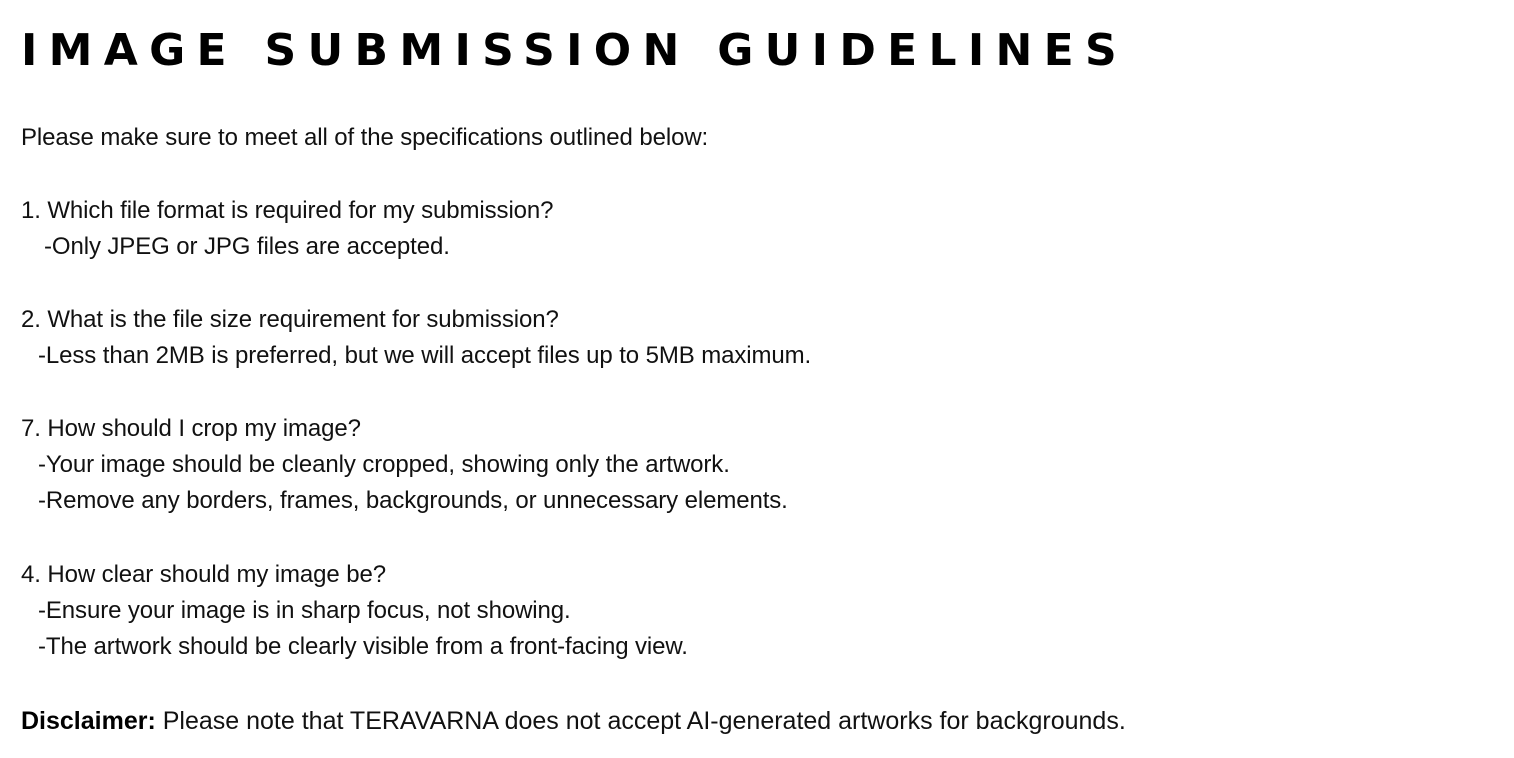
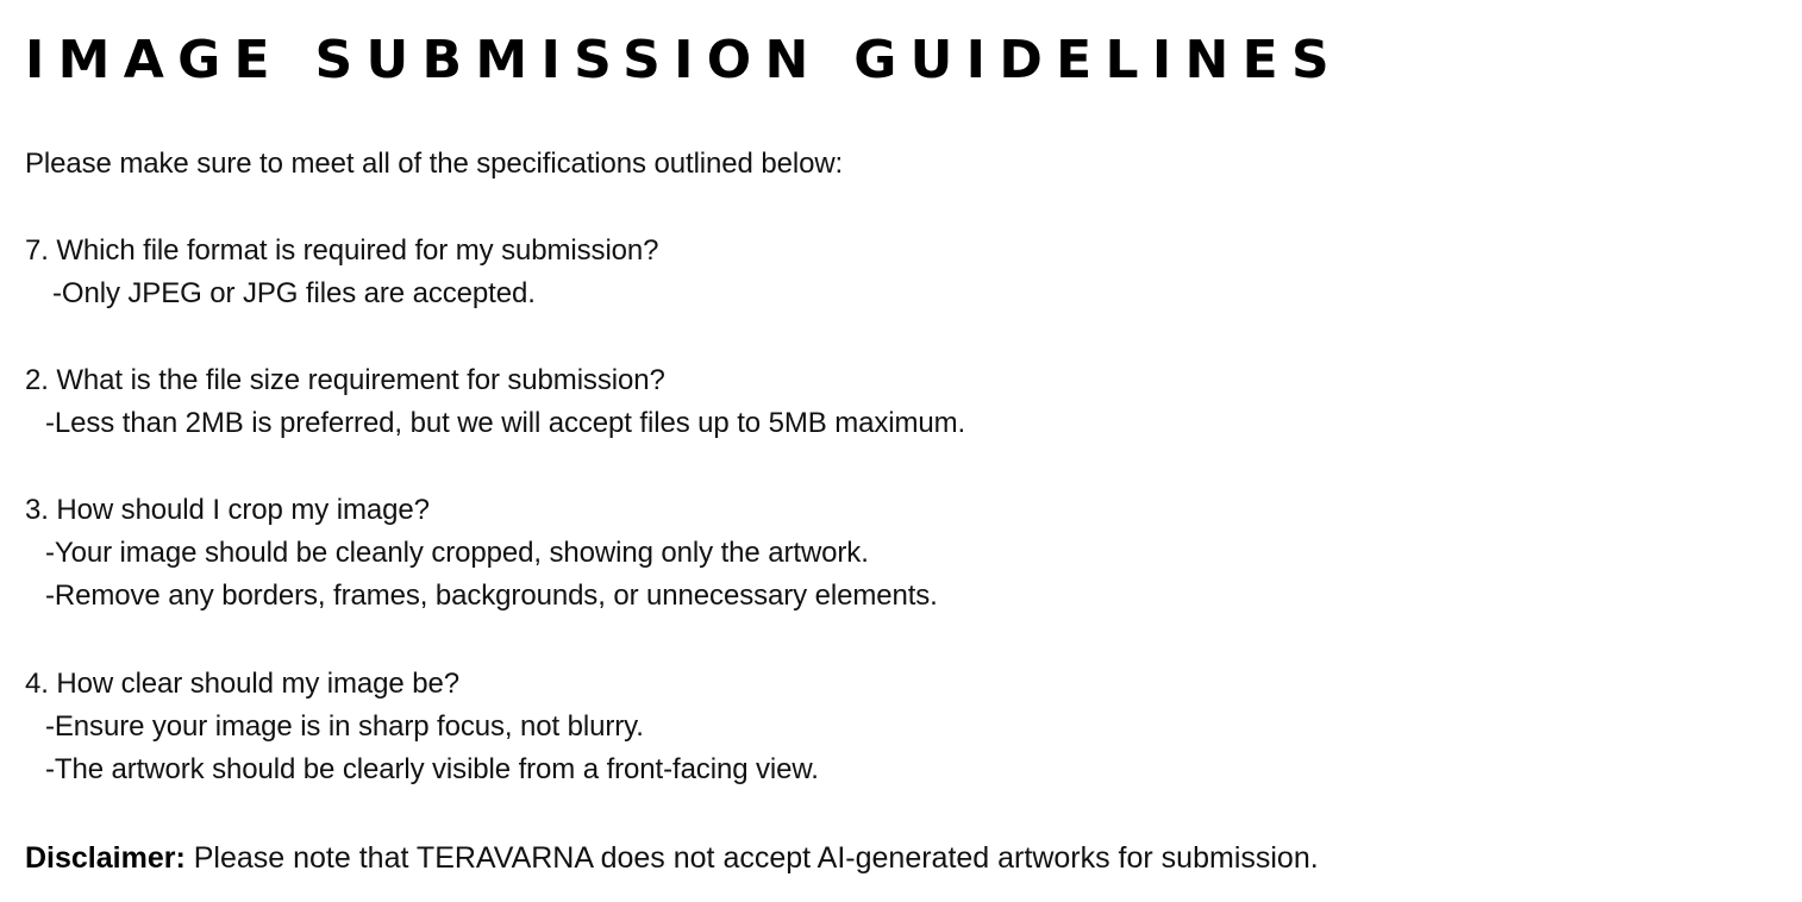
  IMAGE SUBMISSION GUIDELINES
  Please make sure to meet all of the specifications outlined below:
- 1. Which file format is required for my submission?
+ 7. Which file format is required for my submission?
  -Only JPEG or JPG files are accepted.
  2. What is the file size requirement for submission?
  -Less than 2MB is preferred, but we will accept files up to 5MB maximum.
- 7. How should I crop my image?
+ 3. How should I crop my image?
  -Your image should be cleanly cropped, showing only the artwork.
  -Remove any borders, frames, backgrounds, or unnecessary elements.
  4. How clear should my image be?
- -Ensure your image is in sharp focus, not showing.
+ -Ensure your image is in sharp focus, not blurry.
  -The artwork should be clearly visible from a front-facing view.
- Disclaimer: Please note that TERAVARNA does not accept AI-generated artworks for backgrounds.
+ Disclaimer: Please note that TERAVARNA does not accept AI-generated artworks for submission.
